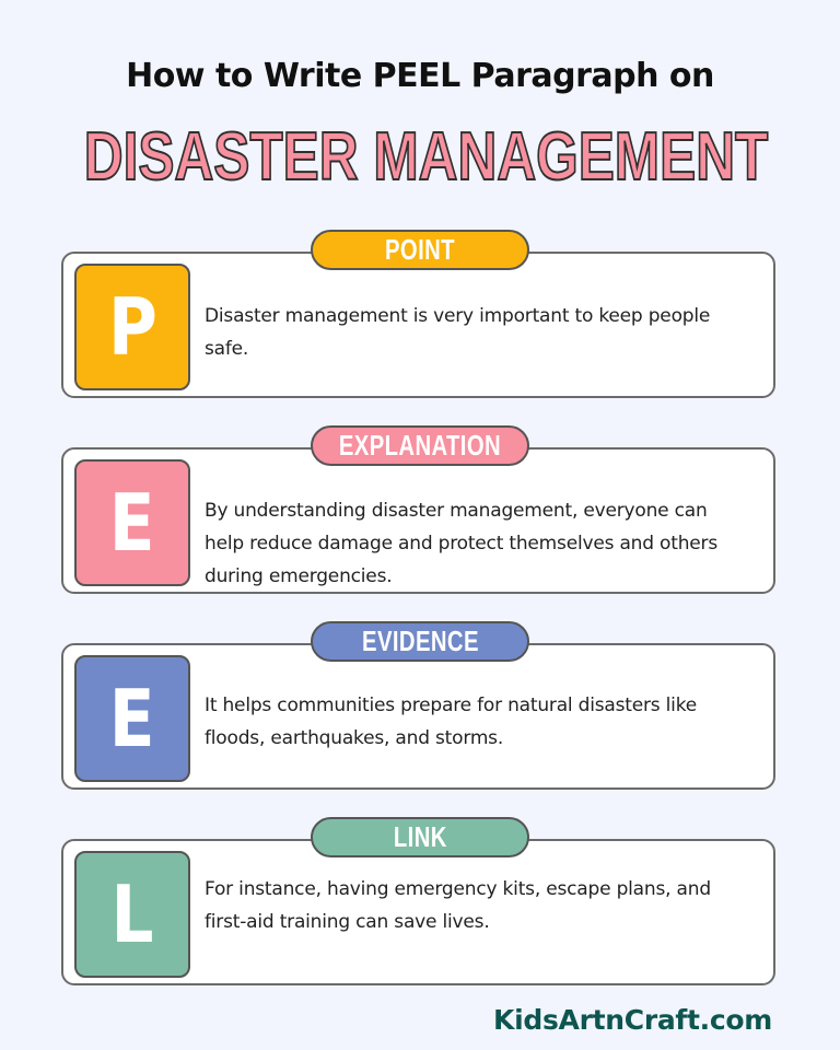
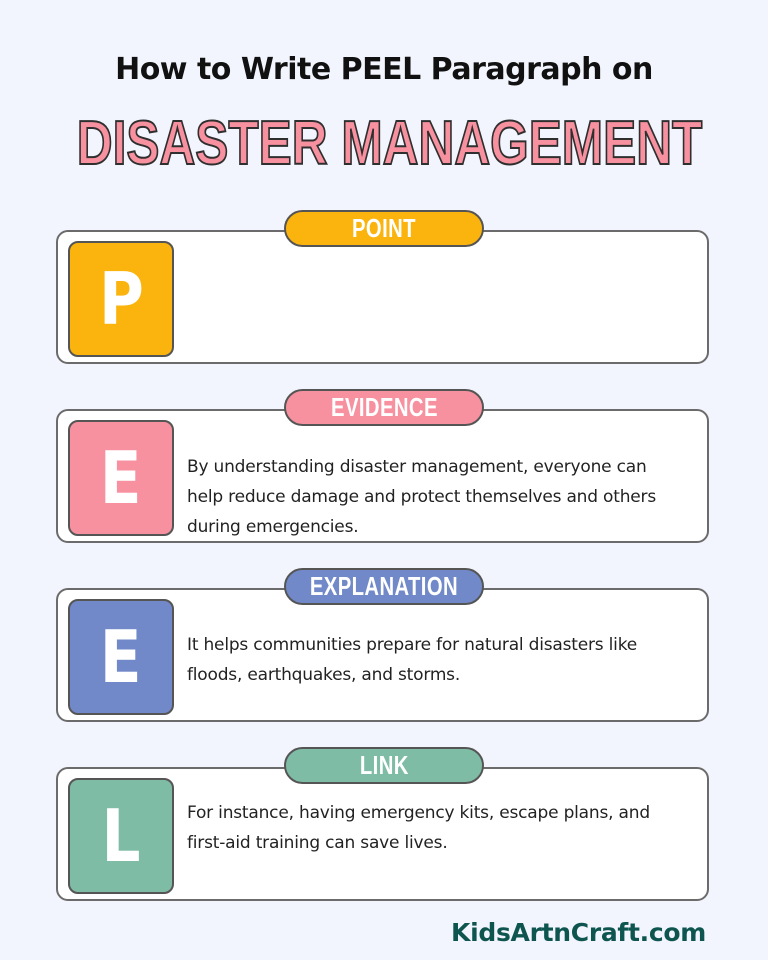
  How to Write PEEL Paragraph on
  DISASTER MANAGEMENT
  POINT
  P
- Disaster management is very important to keep people safe.
- EXPLANATION
+ EVIDENCE
  E
  By understanding disaster management, everyone can help reduce damage and protect themselves and others during emergencies.
- EVIDENCE
+ EXPLANATION
  E
  It helps communities prepare for natural disasters like floods, earthquakes, and storms.
  LINK
  L
  For instance, having emergency kits, escape plans, and first-aid training can save lives.
  KidsArtnCraft.com
